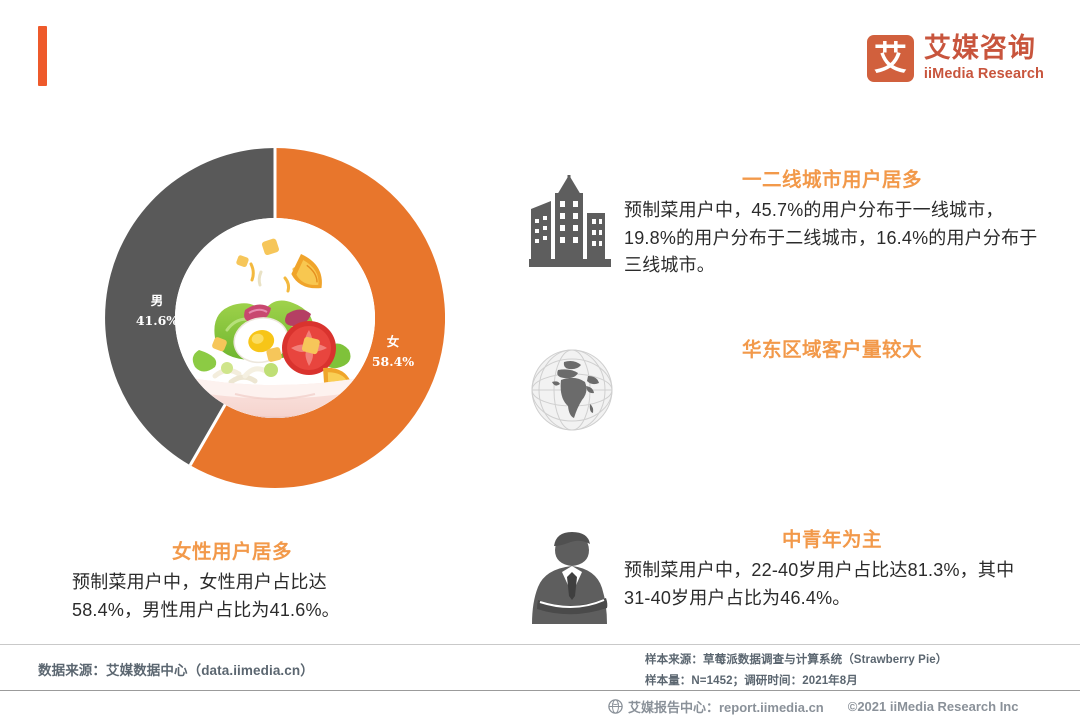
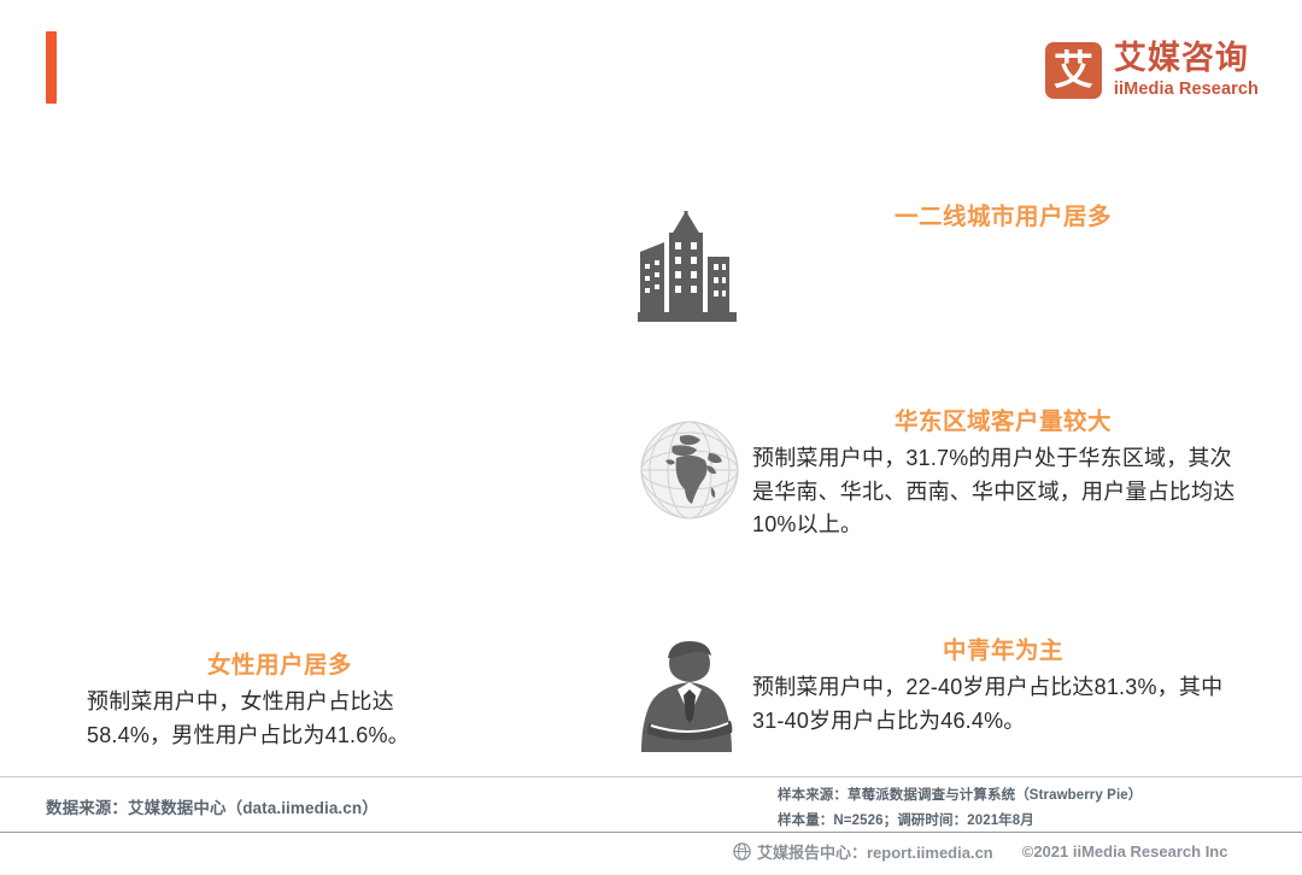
  艾
  艾媒咨询
  iiMedia Research
- 男
- 41.6%
- 女
- 58.4%
  一二线城市用户居多
- 预制菜用户中，45.7%的用户分布于一线城市，19.8%的用户分布于二线城市，16.4%的用户分布于三线城市。
  华东区域客户量较大
+ 预制菜用户中，31.7%的用户处于华东区域，其次是华南、华北、西南、华中区域，用户量占比均达10%以上。
  女性用户居多
  预制菜用户中，女性用户占比达58.4%，男性用户占比为41.6%。
  中青年为主
  预制菜用户中，22-40岁用户占比达81.3%，其中31-40岁用户占比为46.4%。
  数据来源：艾媒数据中心（data.iimedia.cn）
  样本来源：草莓派数据调查与计算系统（Strawberry Pie）
- 样本量：N=1452；调研时间：2021年8月
+ 样本量：N=2526；调研时间：2021年8月
  艾媒报告中心：report.iimedia.cn
  ©2021 iiMedia Research Inc
